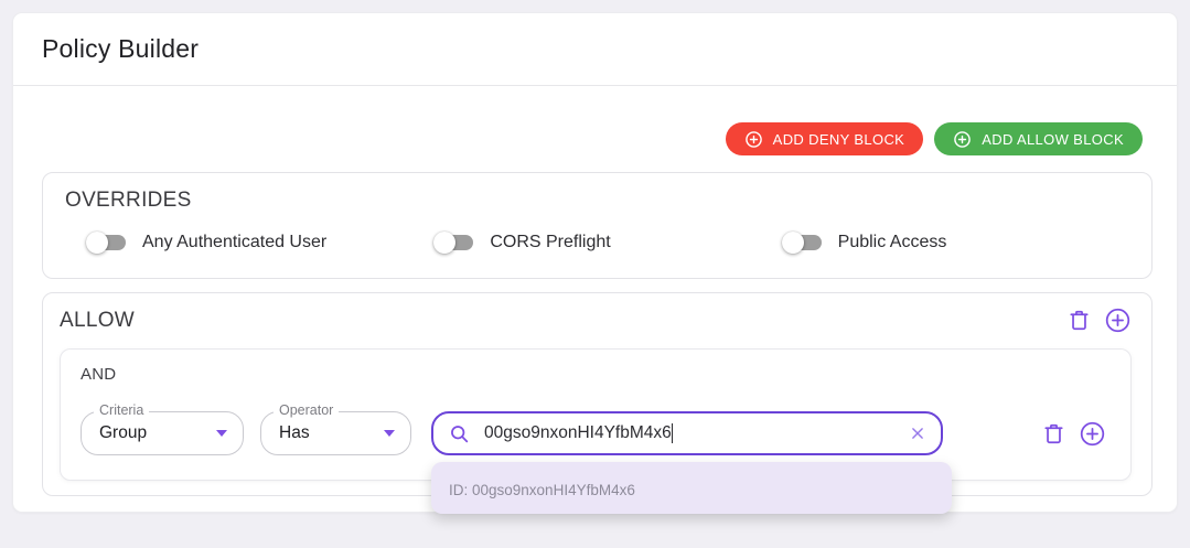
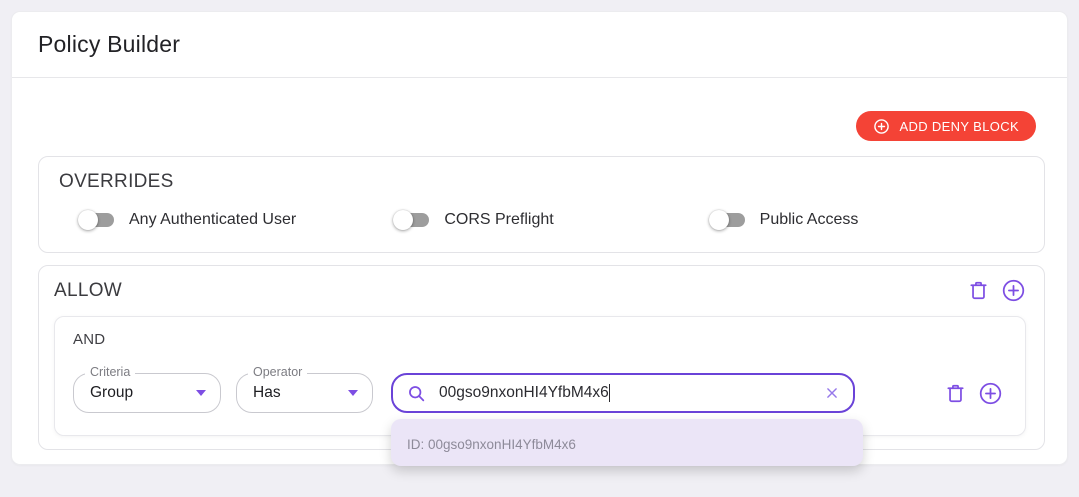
  Policy Builder
  ADD DENY BLOCK
- ADD ALLOW BLOCK
  OVERRIDES
  Any Authenticated User
  CORS Preflight
  Public Access
  ALLOW
  AND
  Criteria
  Group
  Operator
  Has
  00gso9nxonHI4YfbM4x6
  ID: 00gso9nxonHI4YfbM4x6
